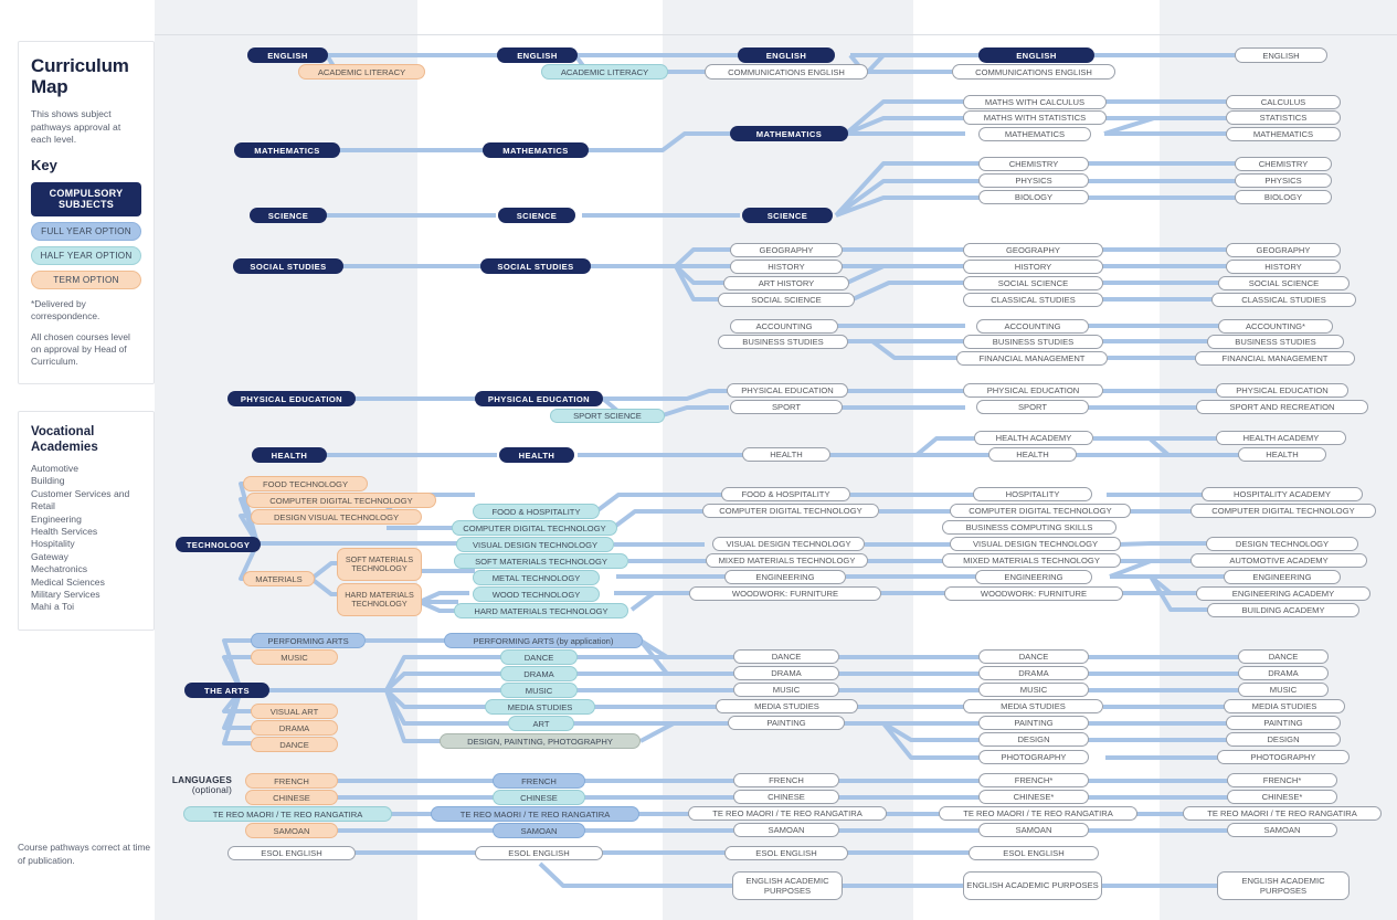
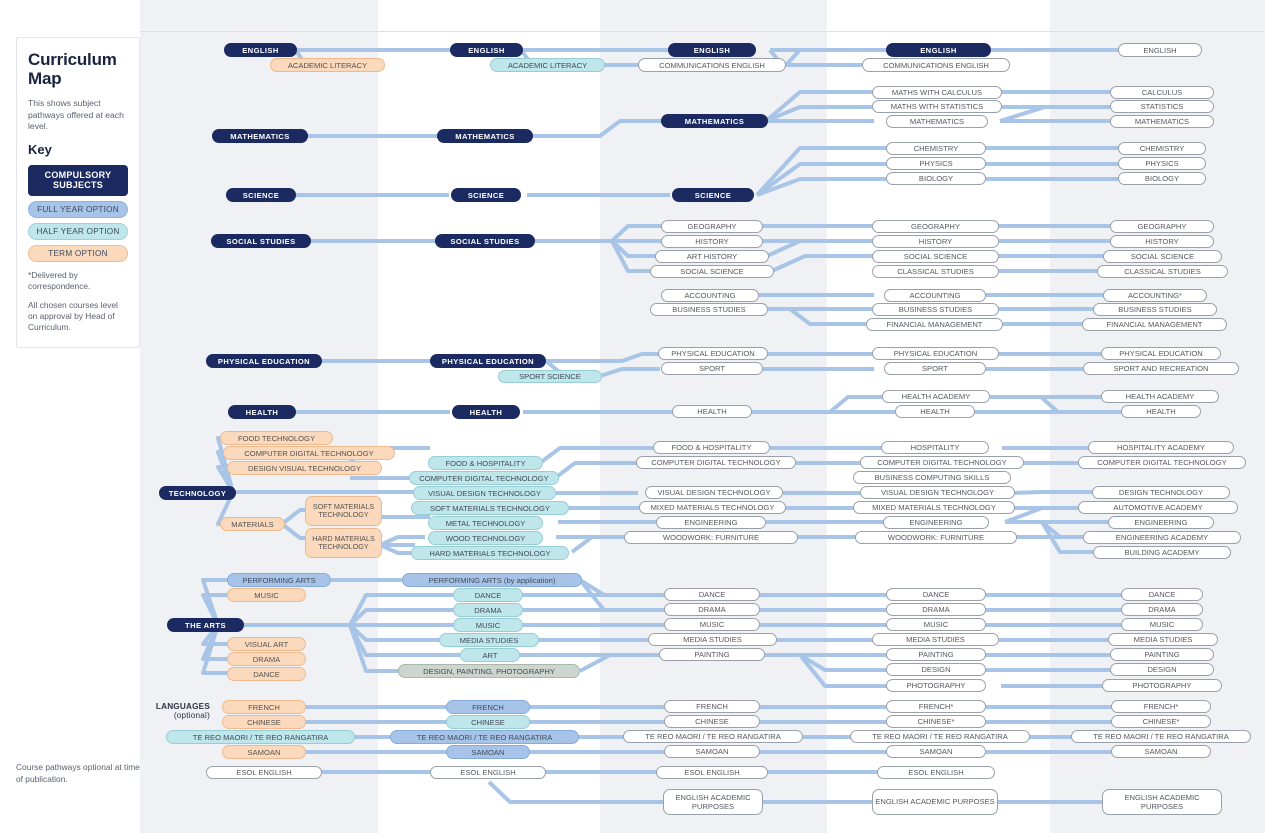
  Curriculum Map
- This shows subject pathways approval at each level.
+ This shows subject pathways offered at each level.
  Key
  COMPULSORY SUBJECTS
  FULL YEAR OPTION
  HALF YEAR OPTION
  TERM OPTION
  *Delivered by correspondence.
  All chosen courses level on approval by Head of Curriculum.
- Vocational Academies
- Automotive
- Building
- Customer Services and Retail
- Engineering
- Health Services
- Hospitality
- Gateway
- Mechatronics
- Medical Sciences
- Military Services
- Mahi a Toi
- Course pathways correct at time of publication.
+ Course pathways optional at time of publication.
  LANGUAGES
  (optional)
  ENGLISH
  ACADEMIC LITERACY
  ENGLISH
  ACADEMIC LITERACY
  ENGLISH
  COMMUNICATIONS ENGLISH
  ENGLISH
  COMMUNICATIONS ENGLISH
  ENGLISH
  MATHEMATICS
  MATHEMATICS
  MATHEMATICS
  MATHS WITH CALCULUS
  MATHS WITH STATISTICS
  MATHEMATICS
  CALCULUS
  STATISTICS
  MATHEMATICS
  SCIENCE
  SCIENCE
  SCIENCE
  CHEMISTRY
  PHYSICS
  BIOLOGY
  CHEMISTRY
  PHYSICS
  BIOLOGY
  SOCIAL STUDIES
  SOCIAL STUDIES
  GEOGRAPHY
  HISTORY
  ART HISTORY
  SOCIAL SCIENCE
  GEOGRAPHY
  HISTORY
  SOCIAL SCIENCE
  CLASSICAL STUDIES
  GEOGRAPHY
  HISTORY
  SOCIAL SCIENCE
  CLASSICAL STUDIES
  ACCOUNTING
  BUSINESS STUDIES
  ACCOUNTING
  BUSINESS STUDIES
  FINANCIAL MANAGEMENT
  ACCOUNTING*
  BUSINESS STUDIES
  FINANCIAL MANAGEMENT
  PHYSICAL EDUCATION
  PHYSICAL EDUCATION
  SPORT SCIENCE
  PHYSICAL EDUCATION
  SPORT
  PHYSICAL EDUCATION
  SPORT
  PHYSICAL EDUCATION
  SPORT AND RECREATION
  HEALTH
  HEALTH
  HEALTH
  HEALTH ACADEMY
  HEALTH
  HEALTH ACADEMY
  HEALTH
  FOOD TECHNOLOGY
  COMPUTER DIGITAL TECHNOLOGY
  DESIGN VISUAL TECHNOLOGY
  TECHNOLOGY
  MATERIALS
  SOFT MATERIALS TECHNOLOGY
  HARD MATERIALS TECHNOLOGY
  FOOD & HOSPITALITY
  COMPUTER DIGITAL TECHNOLOGY
  VISUAL DESIGN TECHNOLOGY
  SOFT MATERIALS TECHNOLOGY
  METAL TECHNOLOGY
  WOOD TECHNOLOGY
  HARD MATERIALS TECHNOLOGY
  FOOD & HOSPITALITY
  COMPUTER DIGITAL TECHNOLOGY
  VISUAL DESIGN TECHNOLOGY
  MIXED MATERIALS TECHNOLOGY
  ENGINEERING
  WOODWORK: FURNITURE
  HOSPITALITY
  COMPUTER DIGITAL TECHNOLOGY
  BUSINESS COMPUTING SKILLS
  VISUAL DESIGN TECHNOLOGY
  MIXED MATERIALS TECHNOLOGY
  ENGINEERING
  WOODWORK: FURNITURE
  HOSPITALITY ACADEMY
  COMPUTER DIGITAL TECHNOLOGY
  DESIGN TECHNOLOGY
  AUTOMOTIVE ACADEMY
  ENGINEERING
  ENGINEERING ACADEMY
  BUILDING ACADEMY
  PERFORMING ARTS
  MUSIC
  THE ARTS
  VISUAL ART
  DRAMA
  DANCE
  PERFORMING ARTS (by application)
  DANCE
  DRAMA
  MUSIC
  MEDIA STUDIES
  ART
  DESIGN, PAINTING, PHOTOGRAPHY
  DANCE
  DRAMA
  MUSIC
  MEDIA STUDIES
  PAINTING
  DANCE
  DRAMA
  MUSIC
  MEDIA STUDIES
  PAINTING
  DESIGN
  PHOTOGRAPHY
  DANCE
  DRAMA
  MUSIC
  MEDIA STUDIES
  PAINTING
  DESIGN
  PHOTOGRAPHY
  FRENCH
  CHINESE
  TE REO MAORI / TE REO RANGATIRA
  SAMOAN
  FRENCH
  CHINESE
  TE REO MAORI / TE REO RANGATIRA
  SAMOAN
  FRENCH
  CHINESE
  TE REO MAORI / TE REO RANGATIRA
  SAMOAN
  FRENCH*
  CHINESE*
  TE REO MAORI / TE REO RANGATIRA
  SAMOAN
  FRENCH*
  CHINESE*
  TE REO MAORI / TE REO RANGATIRA
  SAMOAN
  ESOL ENGLISH
  ESOL ENGLISH
  ESOL ENGLISH
  ESOL ENGLISH
  ENGLISH ACADEMIC PURPOSES
  ENGLISH ACADEMIC PURPOSES
  ENGLISH ACADEMIC PURPOSES
